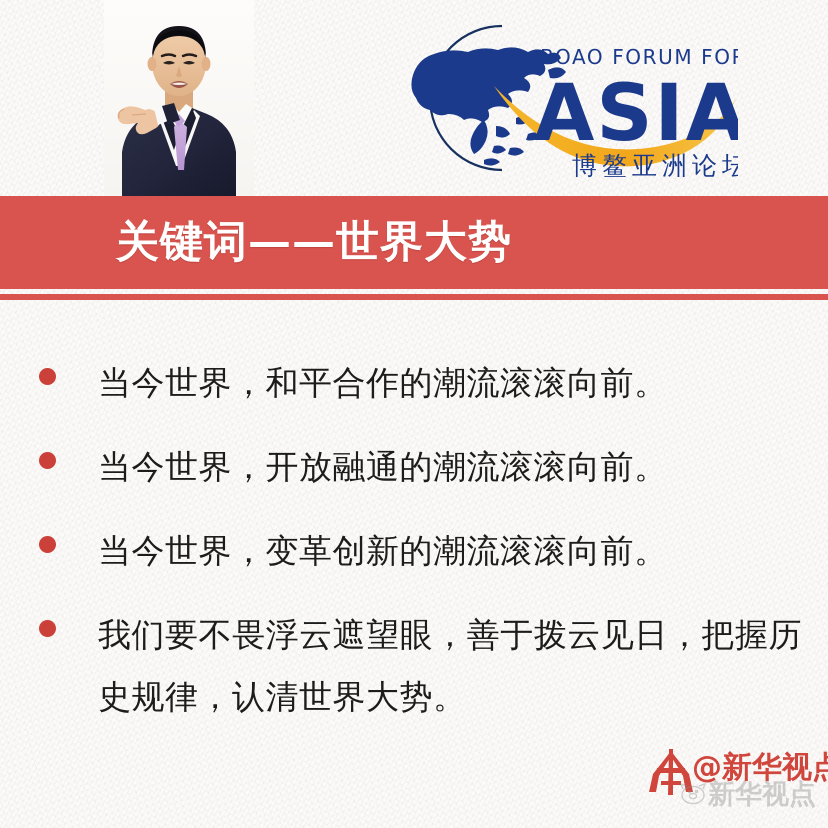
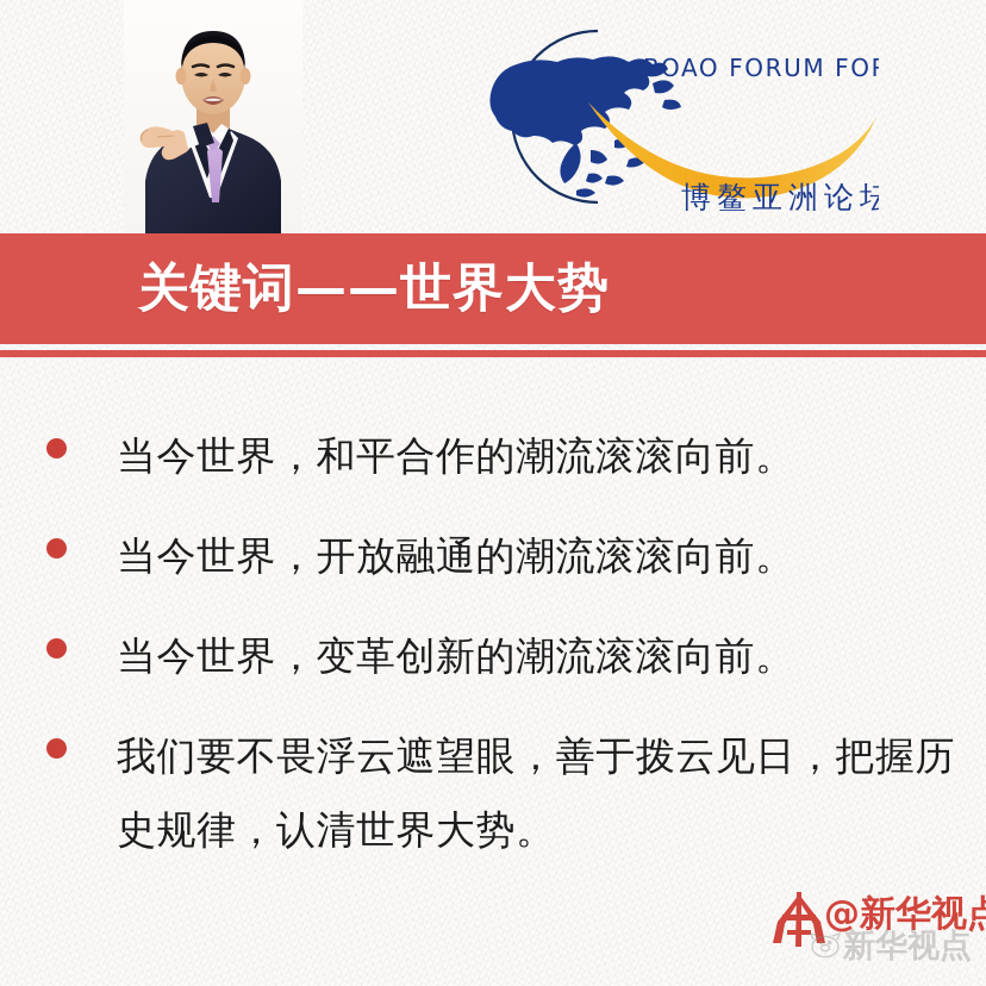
  BOAO FORUM FO
- ASIA
  博鳌亚洲论坛
  关键词——世界大势
  当今世界，和平合作的潮流滚滚向前。
  当今世界，开放融通的潮流滚滚向前。
  当今世界，变革创新的潮流滚滚向前。
  我们要不畏浮云遮望眼，善于拨云见日，把握历史规律，认清世界大势。
  @新华视点
  新华视点
